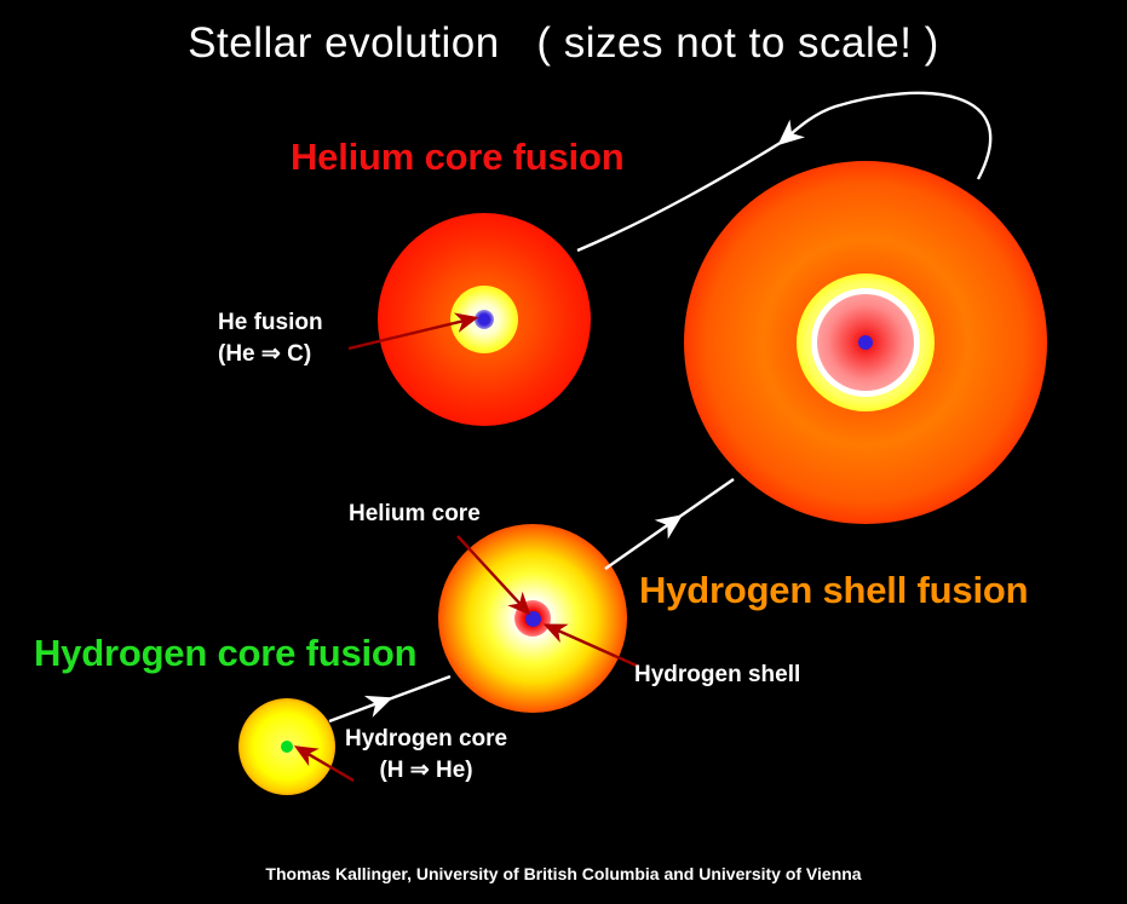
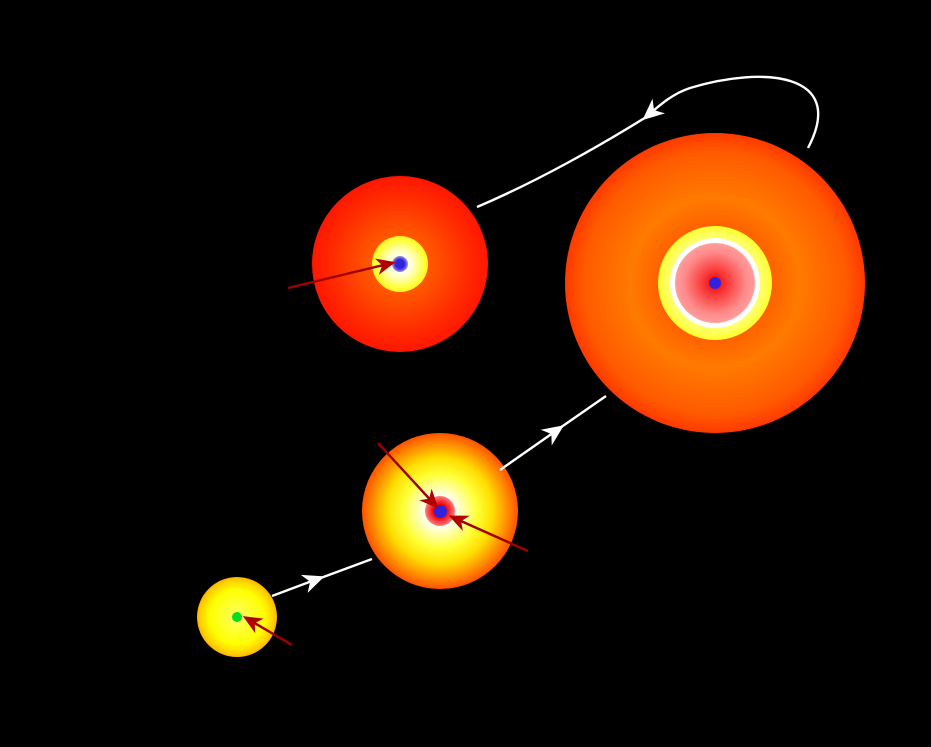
- Stellar evolution ( sizes not to scale! )
- Helium core fusion
- Hydrogen shell fusion
- Hydrogen core fusion
- He fusion
- (He ⇒ C)
- Helium core
- Hydrogen shell
- Hydrogen core
- (H ⇒ He)
- Thomas Kallinger, University of British Columbia and University of Vienna
